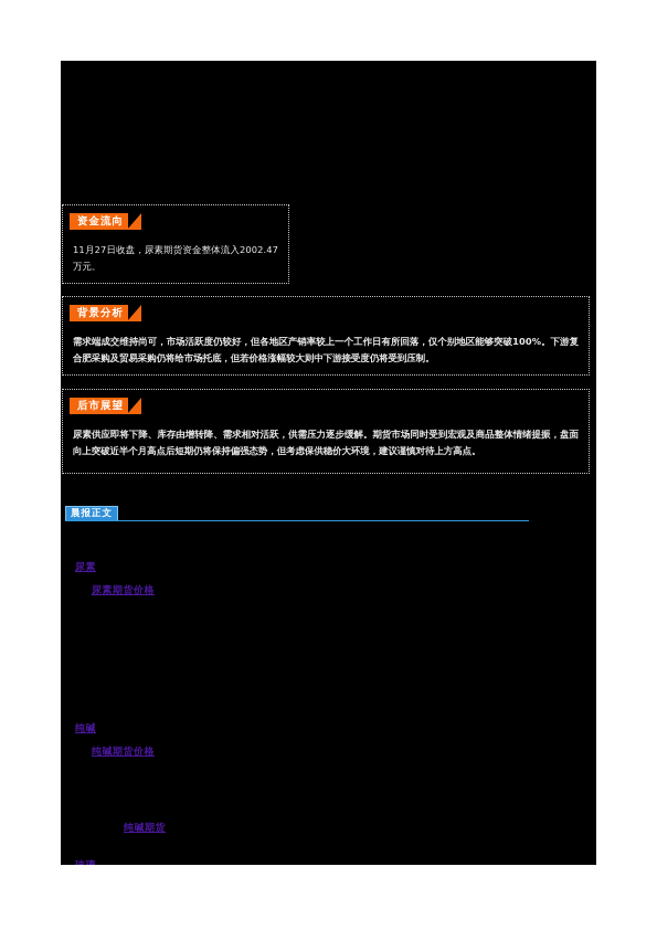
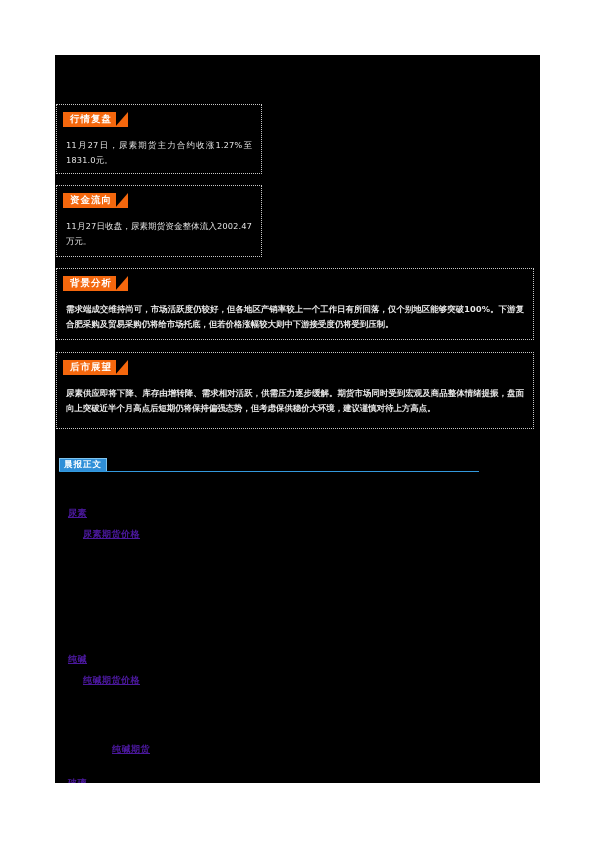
+ 行情复盘
+ 11月27日，尿素期货主力合约收涨1.27%至1831.0元。
  资金流向
  11月27日收盘，尿素期货资金整体流入2002.47万元。
  背景分析
  需求端成交维持尚可，市场活跃度仍较好，但各地区产销率较上一个工作日有所回落，仅个别地区能够突破100%。下游复合肥采购及贸易采购仍将给市场托底，但若价格涨幅较大则中下游接受度仍将受到压制。
  后市展望
  尿素供应即将下降、库存由增转降、需求相对活跃，供需压力逐步缓解。期货市场同时受到宏观及商品整体情绪提振，盘面向上突破近半个月高点后短期仍将保持偏强态势，但考虑保供稳价大环境，建议谨慎对待上方高点。
  晨报正文
  尿素
  尿素期货价格
  纯碱
  纯碱期货价格
  纯碱期货
